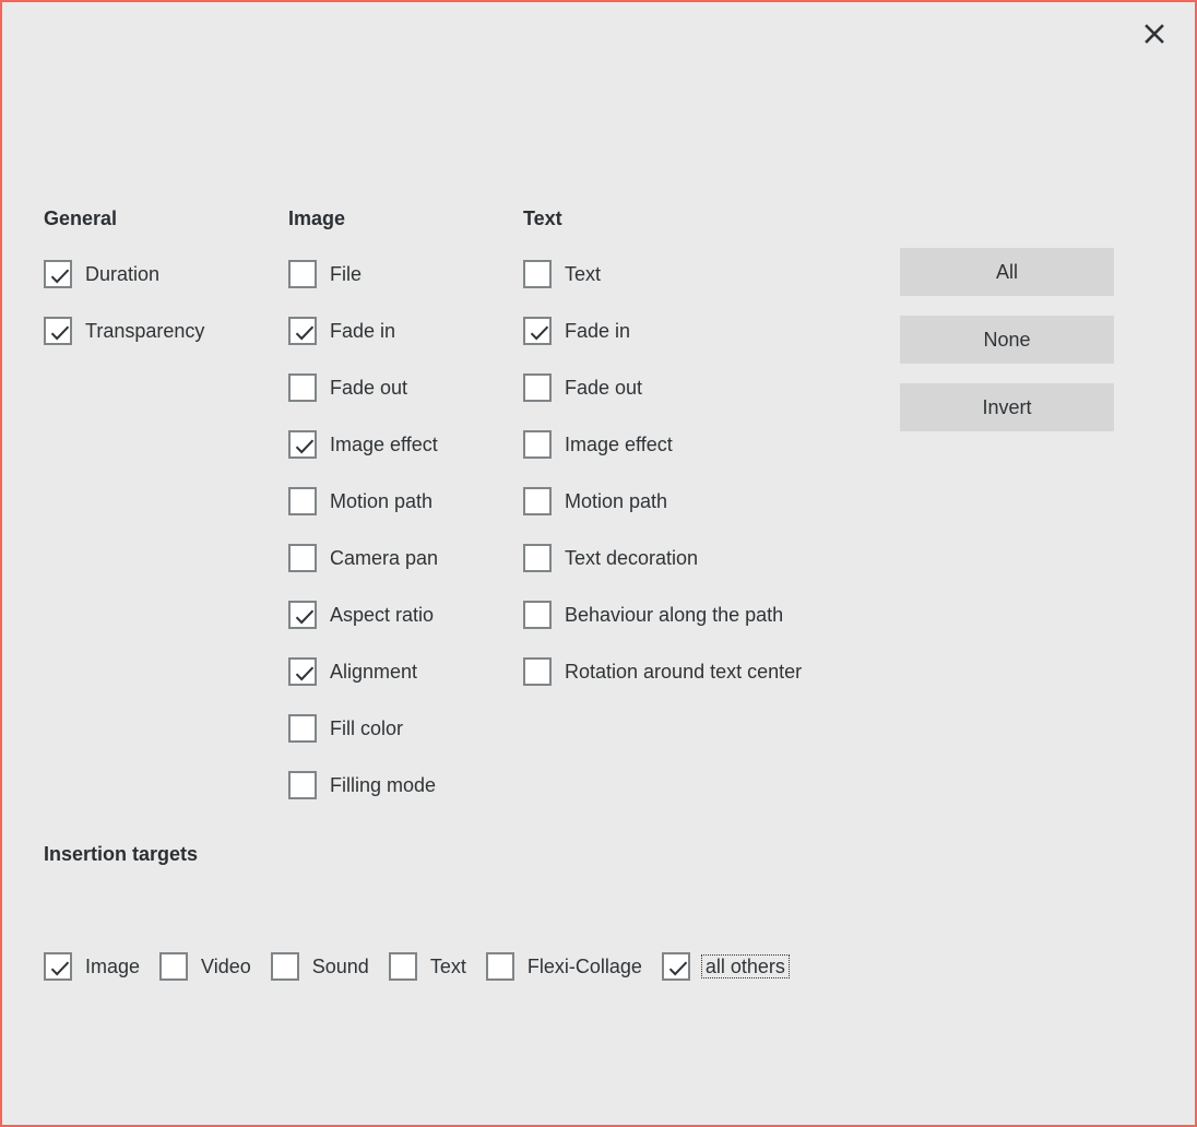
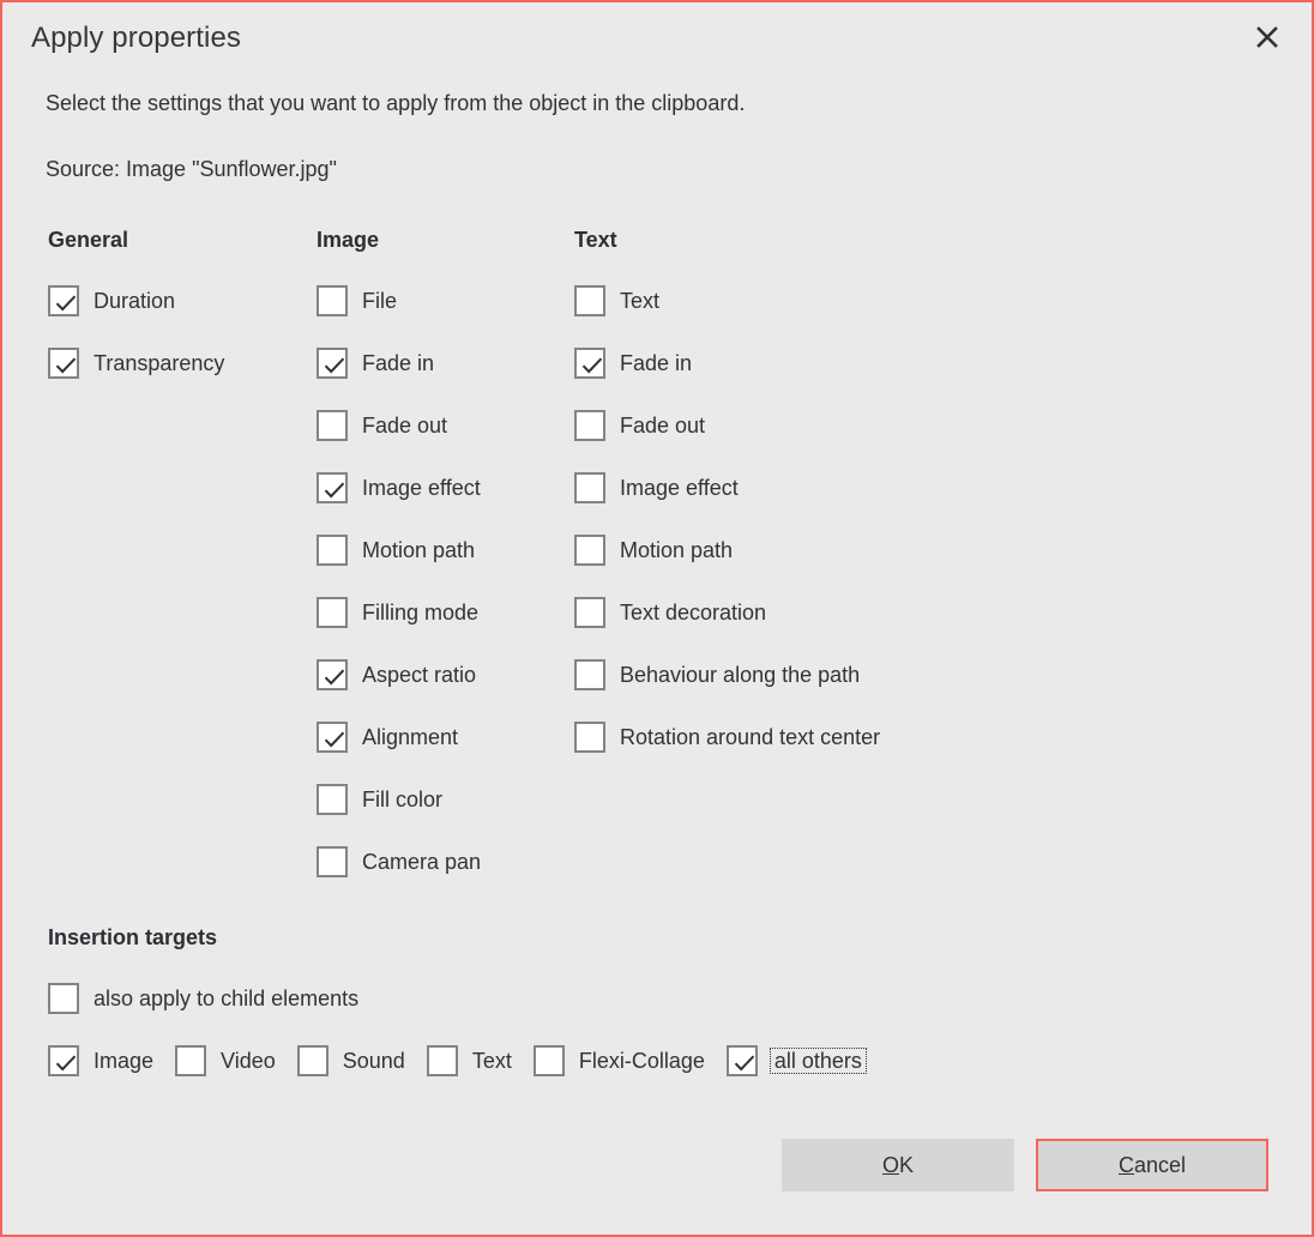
+ Apply properties
+ Select the settings that you want to apply from the object in the clipboard.
+ Source: Image "Sunflower.jpg"
  General
  Image
  Text
  Duration
  Transparency
  File
  Fade in
  Fade out
  Image effect
  Motion path
- Camera pan
+ Filling mode
  Aspect ratio
  Alignment
  Fill color
- Filling mode
+ Camera pan
  Text
  Fade in
  Fade out
  Image effect
  Motion path
  Text decoration
  Behaviour along the path
  Rotation around text center
- All
- None
- Invert
  Insertion targets
+ also apply to child elements
  Image
  Video
  Sound
  Text
  Flexi-Collage
  all others
+ OK
+ Cancel
